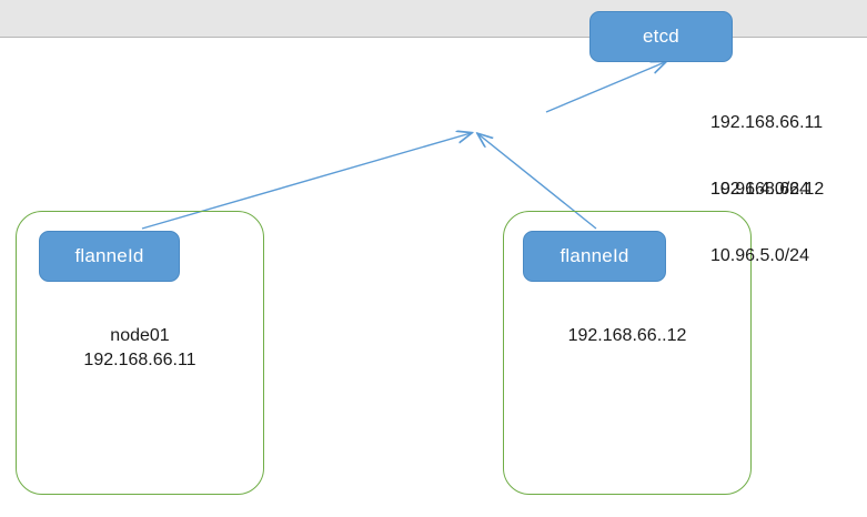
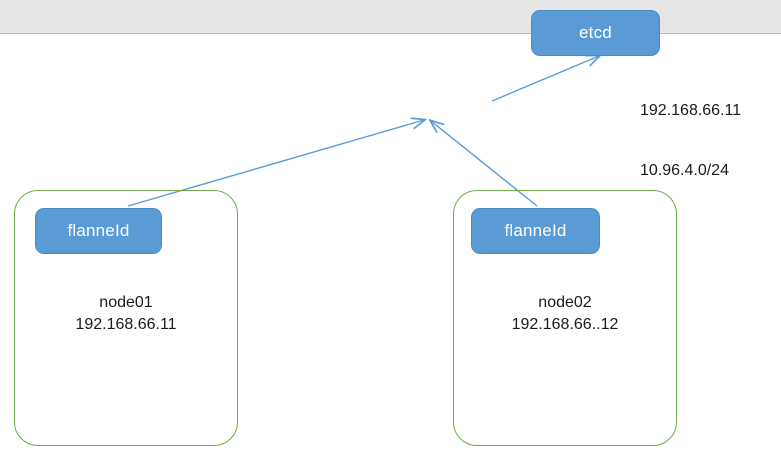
  etcd
  flanneId
  flanneId
  node01
  192.168.66.11
+ node02
  192.168.66..12
  192.168.66.11
  10.96.4.0/24
- 192.168.66.12
- 10.96.5.0/24
